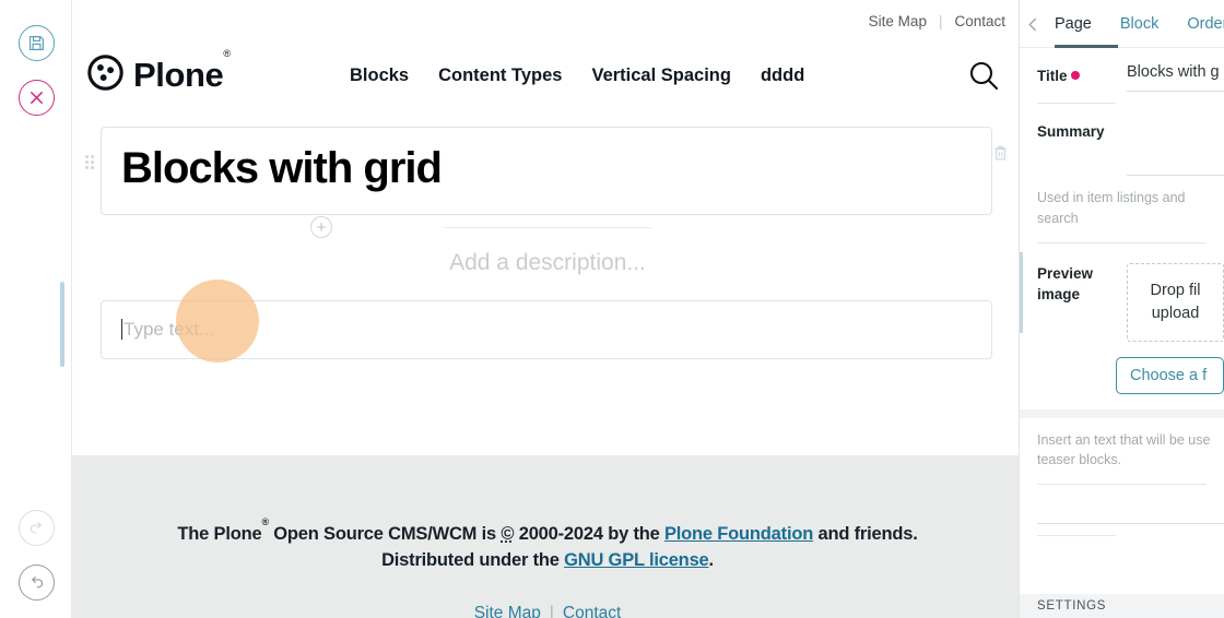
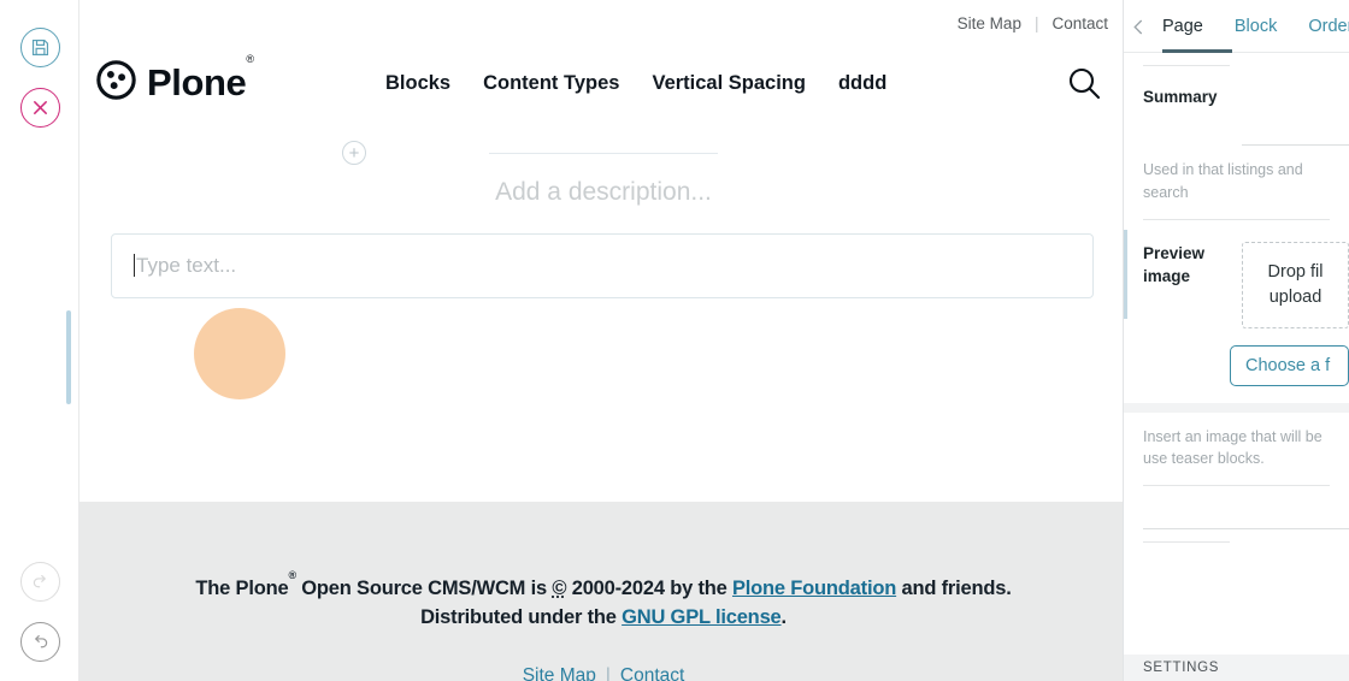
  Site Map
  |
  Contact
  Plone®
  Blocks
  Content Types
  Vertical Spacing
  dddd
- Blocks with grid
  +
  Add a description...
  Type text...
  The Plone® Open Source CMS/WCM is © 2000-2024 by the Plone Foundation and friends.
  Distributed under the GNU GPL license.
  Site Map | Contact
  Page
  Block
  Orde
- Title
- Blocks with g
  Summary
- Used in item listings and search
+ Used in that listings and search
  Preview image
  Drop fil upload
  Choose a f
- Insert an text that will be use teaser blocks.
+ Insert an image that will be use teaser blocks.
  SETTINGS
